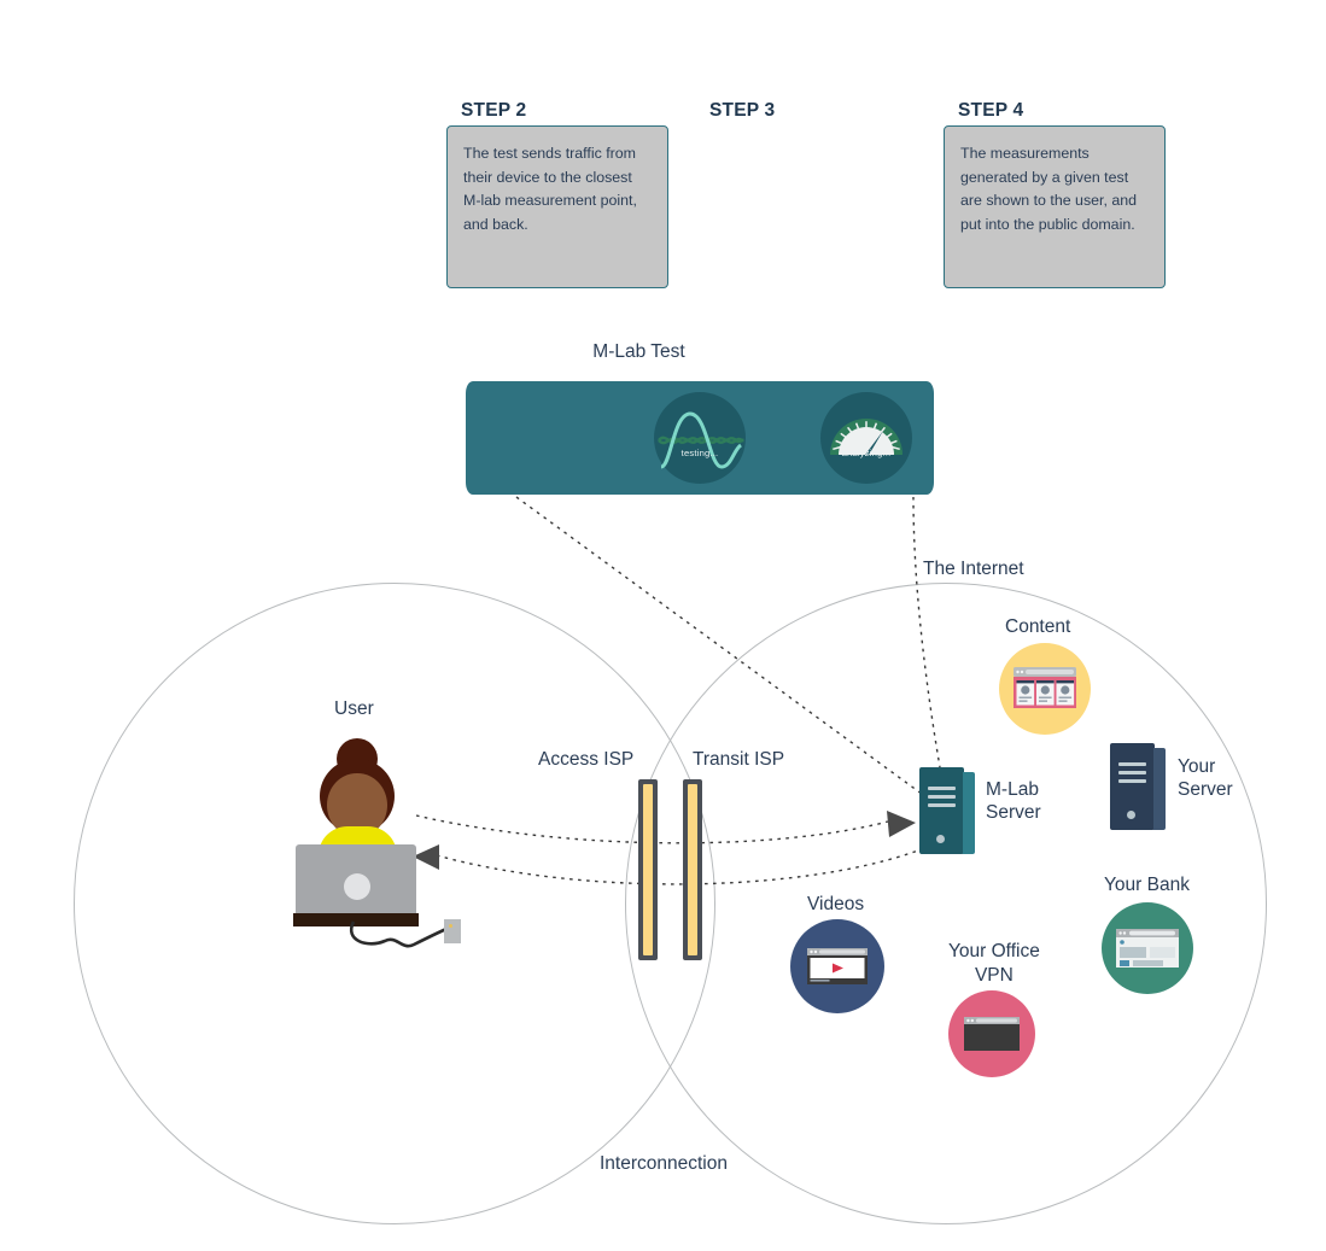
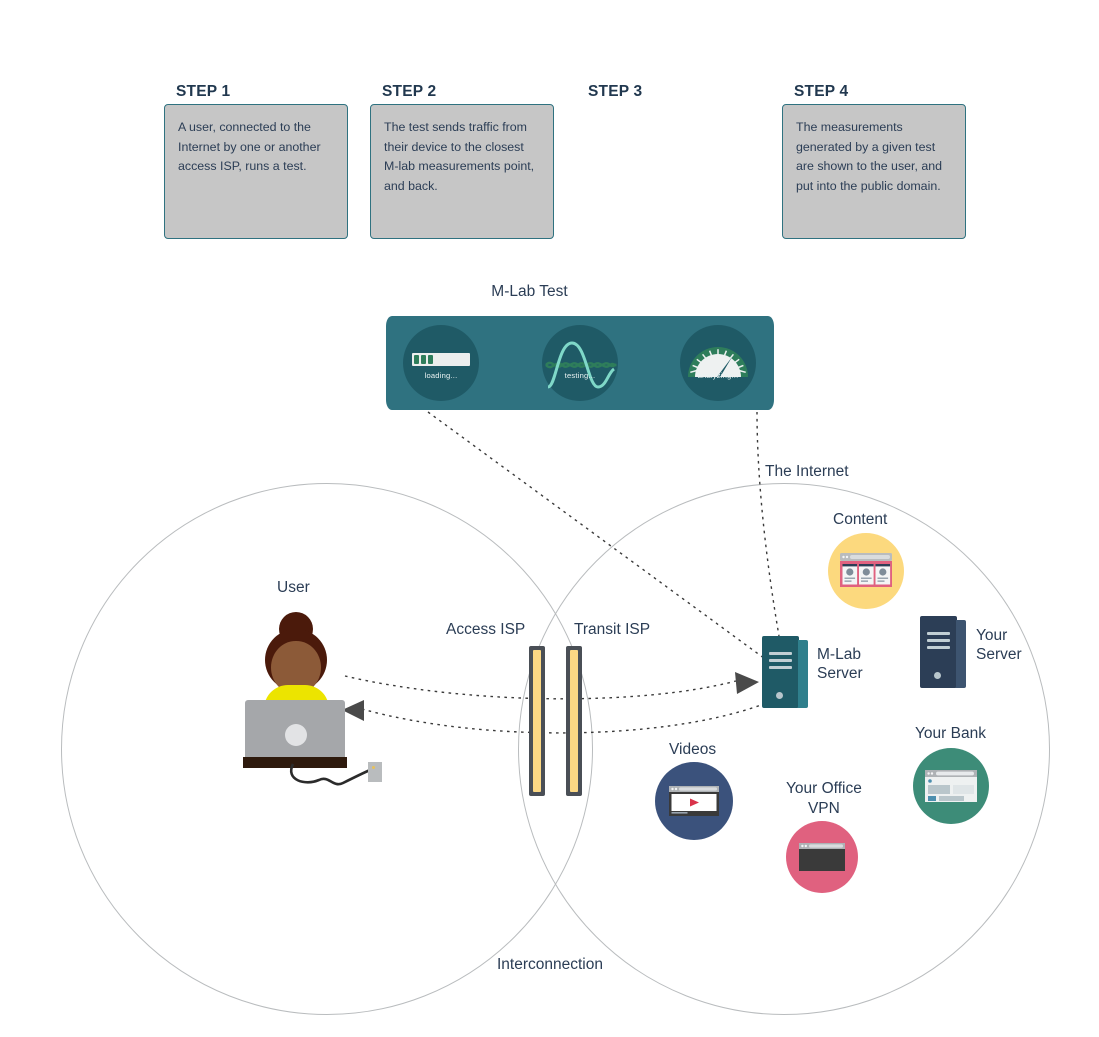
+ STEP 1
+ A user, connected to the Internet by one or another access ISP, runs a test.
  STEP 2
- The test sends traffic from their device to the closest M-lab measurement point, and back.
+ The test sends traffic from their device to the closest M-lab measurements point, and back.
  STEP 3
  STEP 4
  The measurements generated by a given test are shown to the user, and put into the public domain.
  M-Lab Test
+ loading...
  testing...
  analyzing...
  User
  Access ISP
  Transit ISP
  The Internet
  Interconnection
  Content
  Videos
  Your Bank
  M-Lab
  Server
  Your
  Server
  Your Office
  VPN
